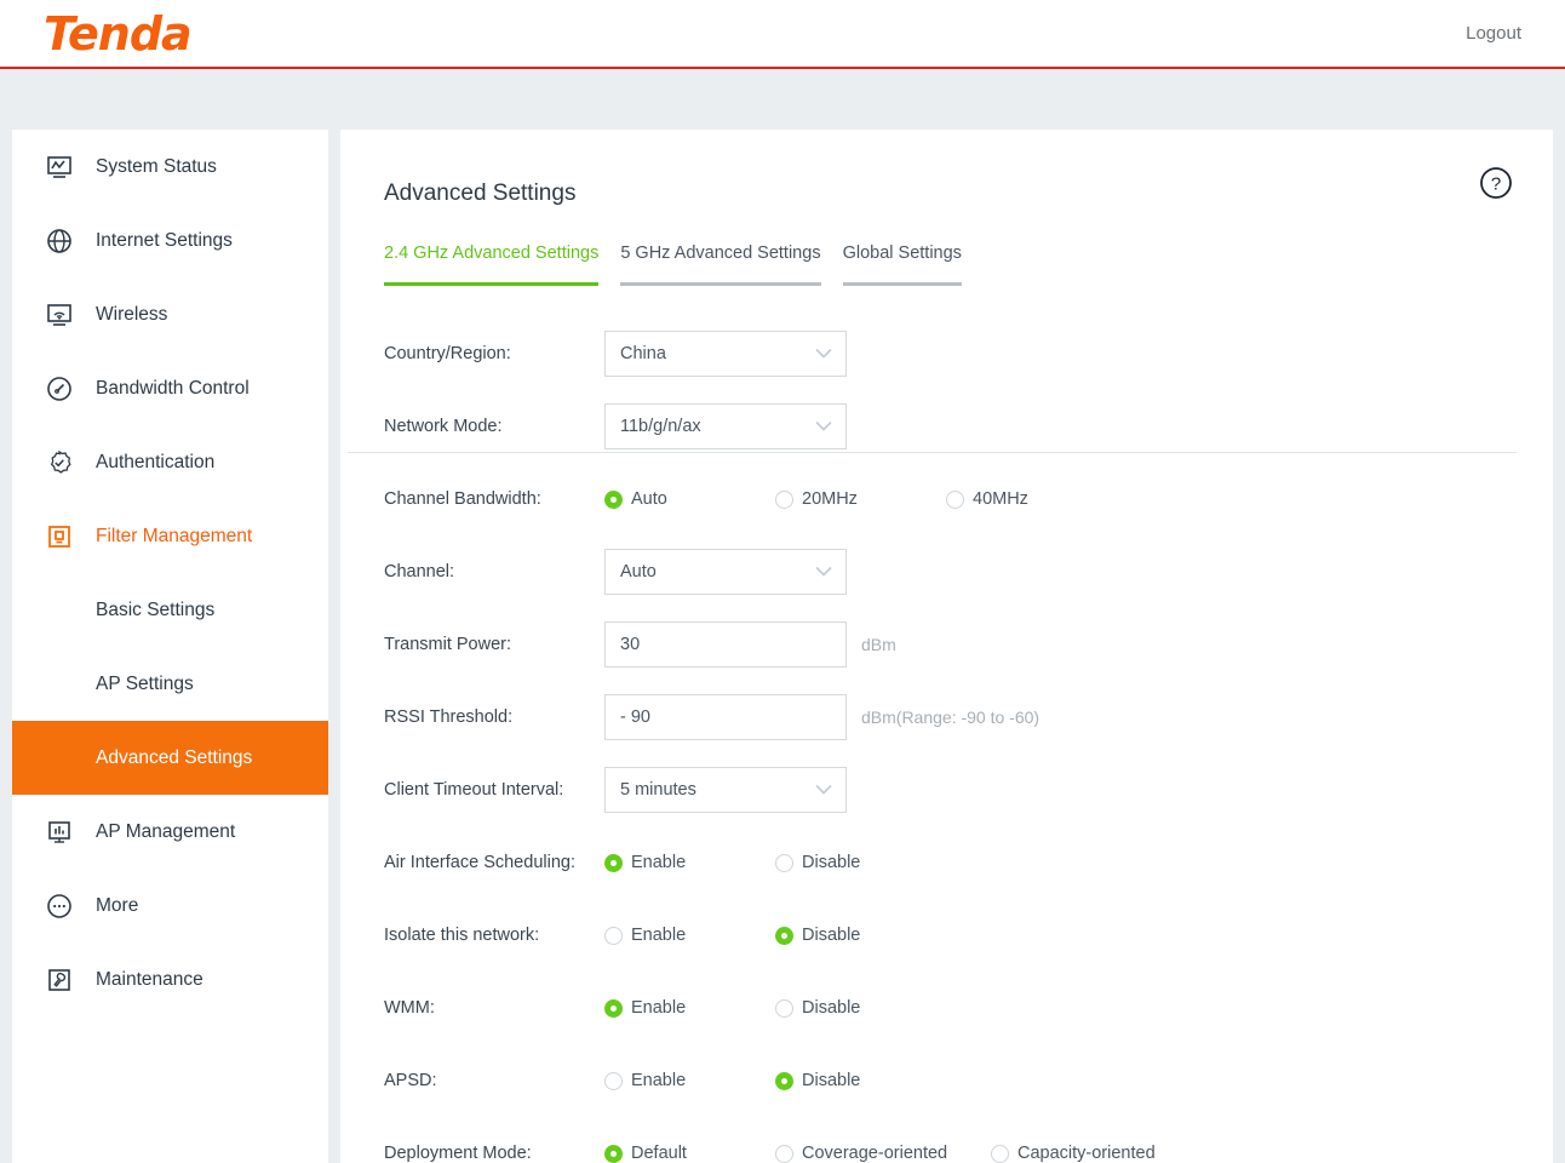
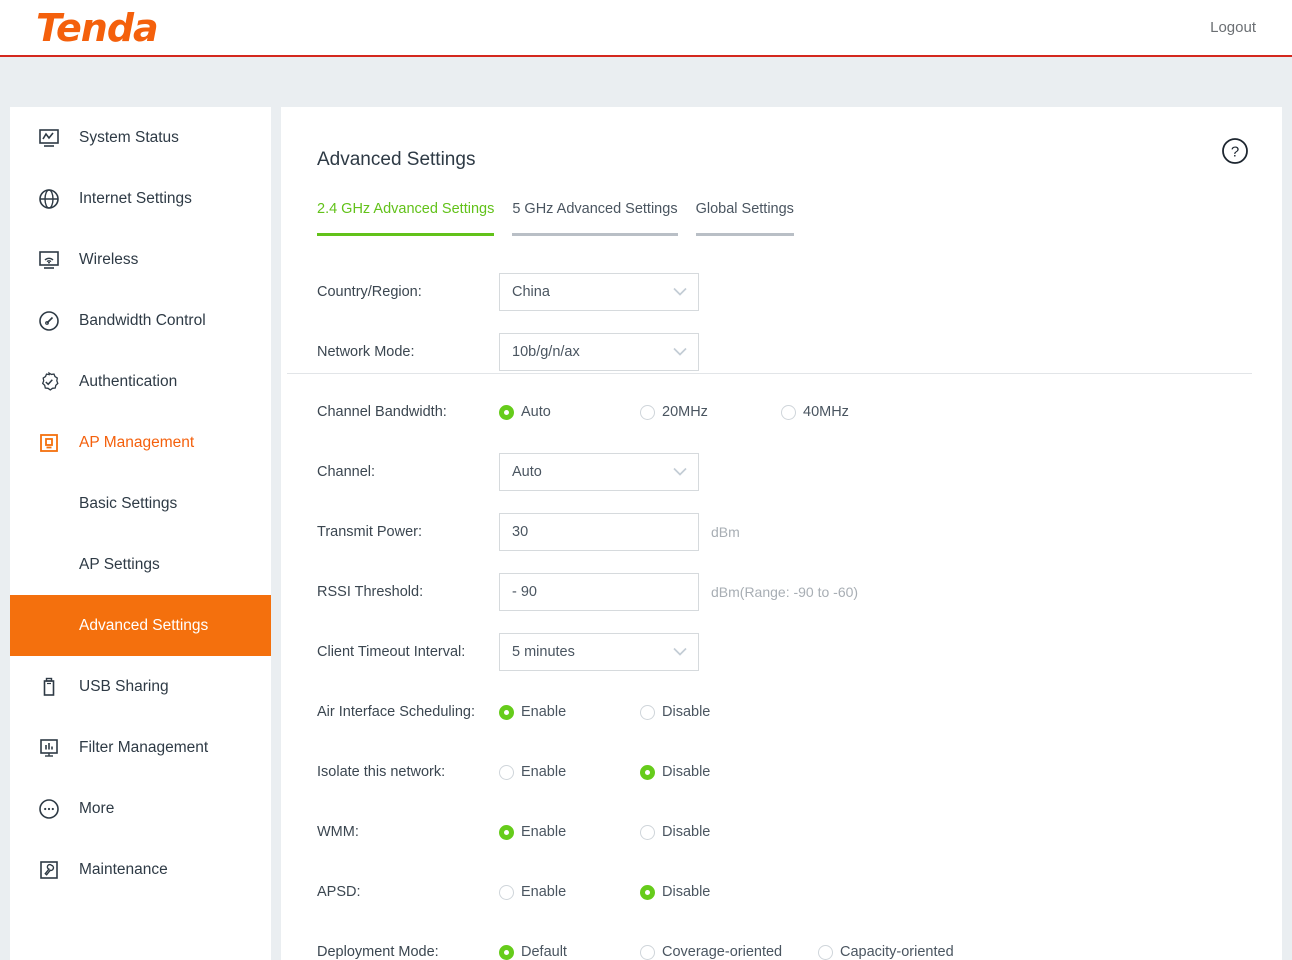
  Tenda
  Logout
  System Status
  Internet Settings
  Wireless
  Bandwidth Control
  Authentication
- Filter Management
+ AP Management
  Basic Settings
  AP Settings
  Advanced Settings
+ USB Sharing
- AP Management
+ Filter Management
  More
  Maintenance
  ?
  Advanced Settings
  2.4 GHz Advanced Settings
  5 GHz Advanced Settings
  Global Settings
  Country/Region:
  China
  Network Mode:
- 11b/g/n/ax
+ 10b/g/n/ax
  Channel Bandwidth:
  Auto
  20MHz
  40MHz
  Channel:
  Auto
  Transmit Power:
  30
  dBm
  RSSI Threshold:
  - 90
  dBm(Range: -90 to -60)
  Client Timeout Interval:
  5 minutes
  Air Interface Scheduling:
  Enable
  Disable
  Isolate this network:
  Enable
  Disable
  WMM:
  Enable
  Disable
  APSD:
  Enable
  Disable
  Deployment Mode:
  Default
  Coverage-oriented
  Capacity-oriented
